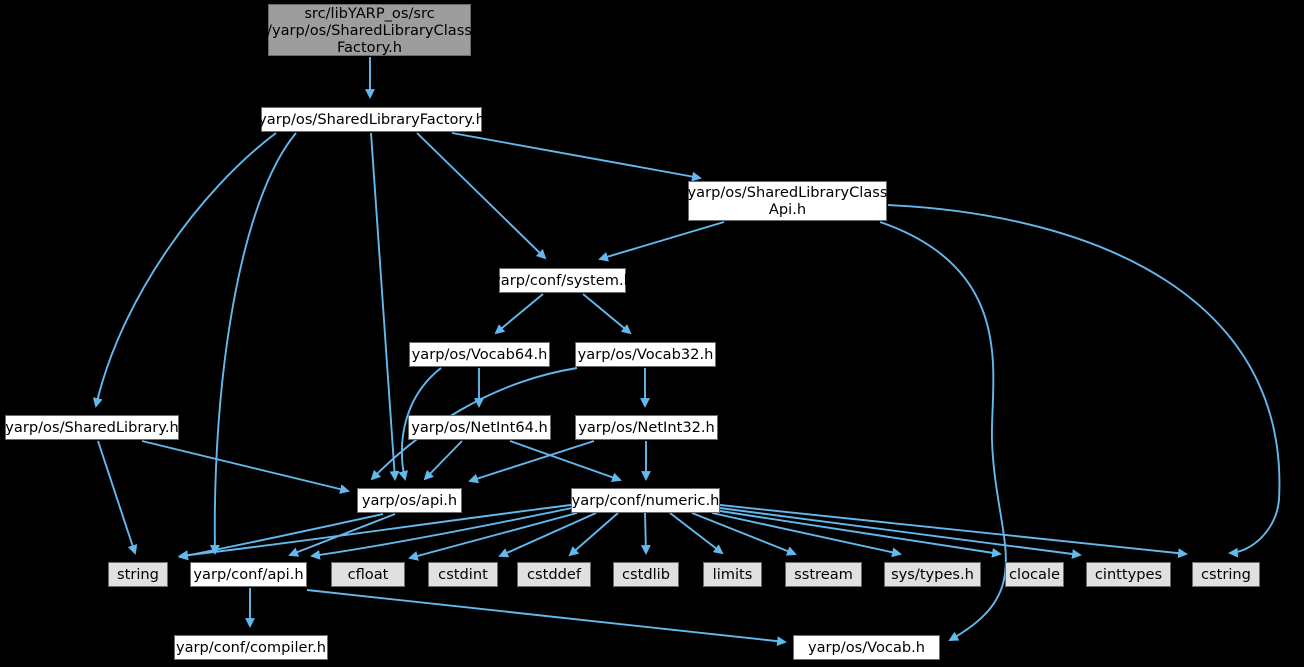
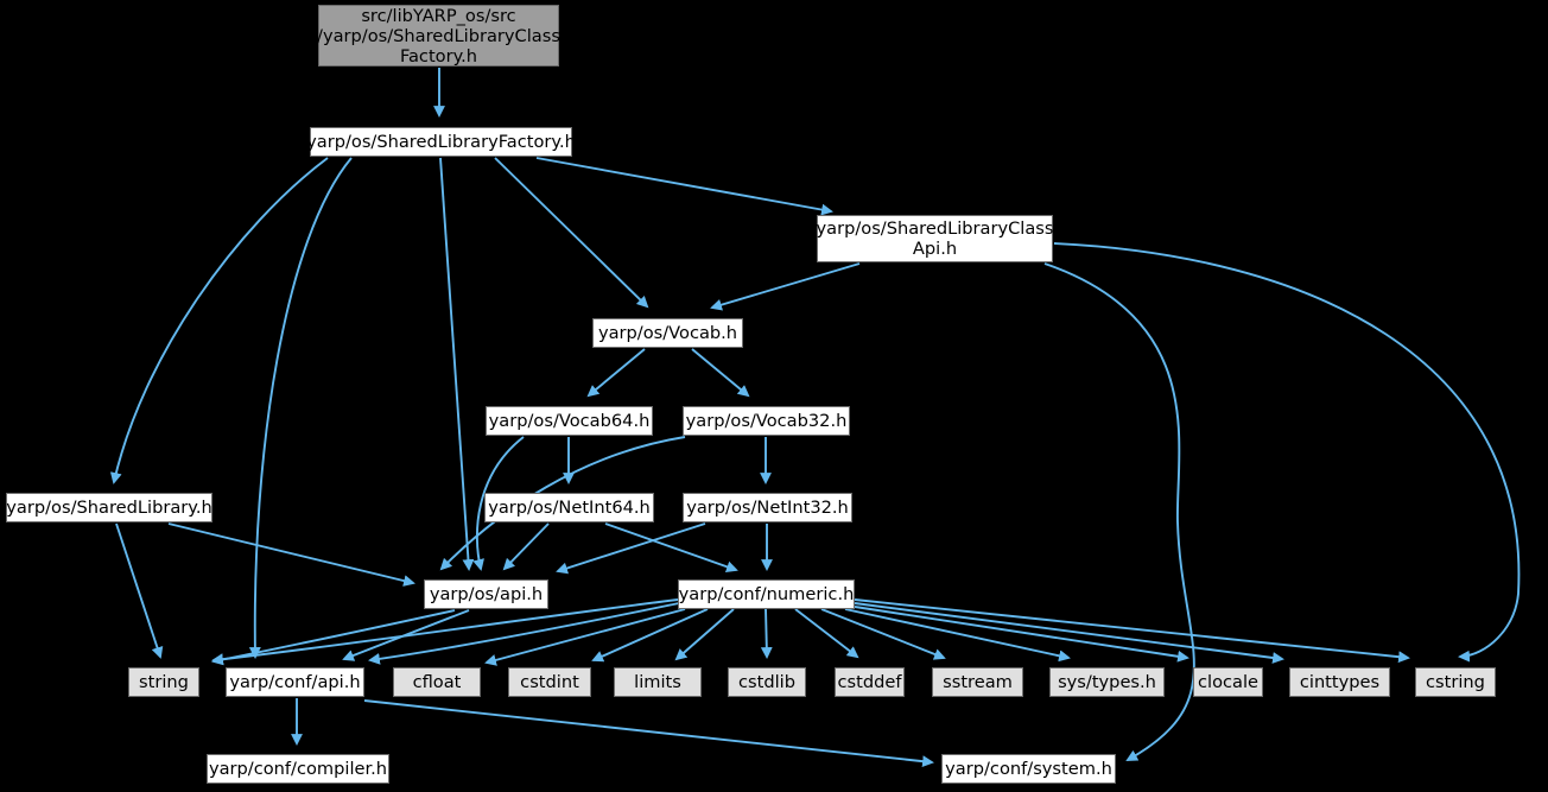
  src/libYARP_os/src
  /yarp/os/SharedLibraryClass
  Factory.h
  yarp/os/SharedLibraryFactory.h
  yarp/os/SharedLibraryClass
  Api.h
- yarp/conf/system.h
+ yarp/os/Vocab.h
  yarp/os/Vocab64.h
  yarp/os/Vocab32.h
  yarp/os/SharedLibrary.h
  yarp/os/NetInt64.h
  yarp/os/NetInt32.h
  yarp/os/api.h
  yarp/conf/numeric.h
  string
  yarp/conf/api.h
  cfloat
  cstdint
- cstddef
+ limits
  cstdlib
- limits
+ cstddef
  sstream
  sys/types.h
  clocale
  cinttypes
  cstring
  yarp/conf/compiler.h
- yarp/os/Vocab.h
+ yarp/conf/system.h
